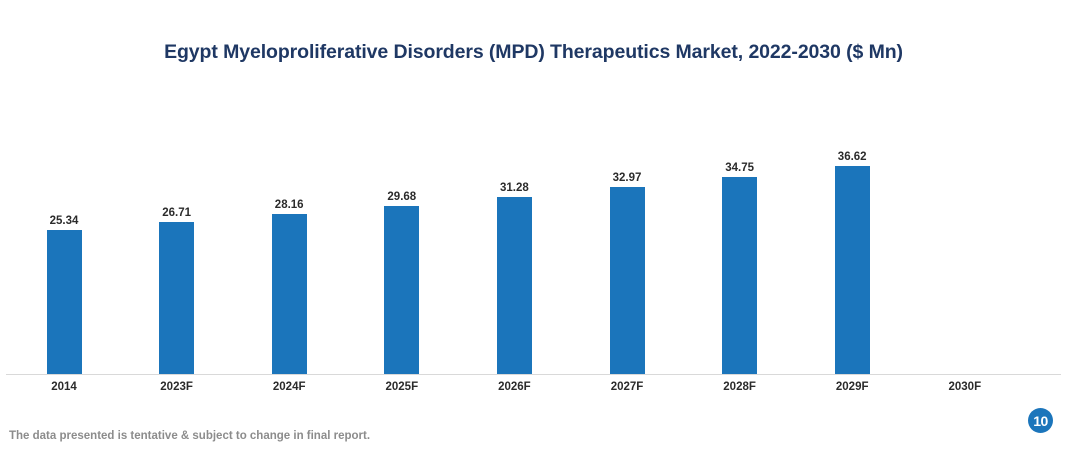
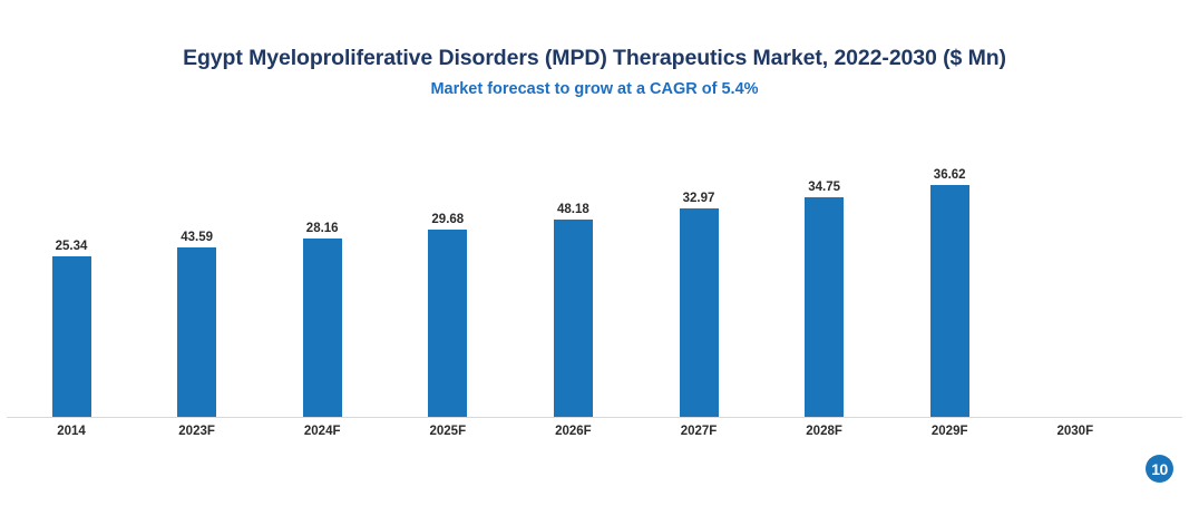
  Egypt Myeloproliferative Disorders (MPD) Therapeutics Market, 2022-2030 ($ Mn)
+ Market forecast to grow at a CAGR of 5.4%
  25.34
  2014
- 26.71
+ 43.59
  2023F
  28.16
  2024F
  29.68
  2025F
- 31.28
+ 48.18
  2026F
  32.97
  2027F
  34.75
  2028F
  36.62
  2029F
  2030F
- The data presented is tentative & subject to change in final report.
  10
